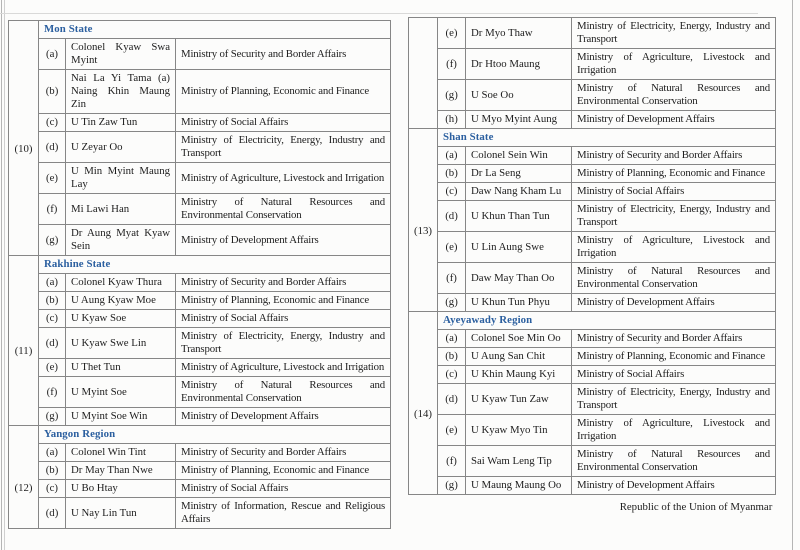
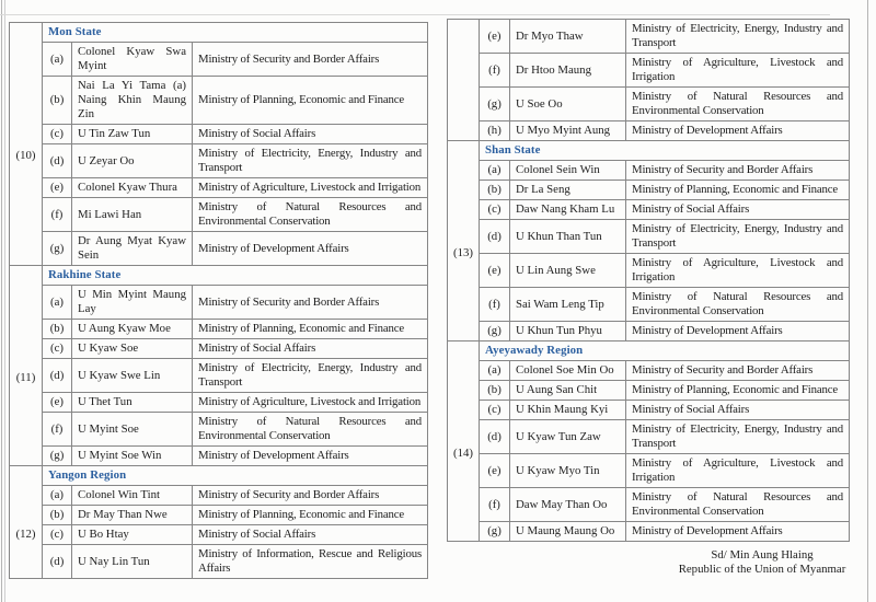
  (10)	Mon State
  (a)	Colonel Kyaw Swa Myint	Ministry of Security and Border Affairs
  (b)	Nai La Yi Tama (a) Naing Khin Maung Zin	Ministry of Planning, Economic and Finance
  (c)	U Tin Zaw Tun	Ministry of Social Affairs
  (d)	U Zeyar Oo	Ministry of Electricity, Energy, Industry and Transport
- (e)	U Min Myint Maung Lay	Ministry of Agriculture, Livestock and Irrigation
+ (e)	Colonel Kyaw Thura	Ministry of Agriculture, Livestock and Irrigation
  (f)	Mi Lawi Han	Ministry of Natural Resources and Environmental Conservation
  (g)	Dr Aung Myat Kyaw Sein	Ministry of Development Affairs
  (11)	Rakhine State
- (a)	Colonel Kyaw Thura	Ministry of Security and Border Affairs
+ (a)	U Min Myint Maung Lay	Ministry of Security and Border Affairs
  (b)	U Aung Kyaw Moe	Ministry of Planning, Economic and Finance
  (c)	U Kyaw Soe	Ministry of Social Affairs
  (d)	U Kyaw Swe Lin	Ministry of Electricity, Energy, Industry and Transport
  (e)	U Thet Tun	Ministry of Agriculture, Livestock and Irrigation
  (f)	U Myint Soe	Ministry of Natural Resources and Environmental Conservation
  (g)	U Myint Soe Win	Ministry of Development Affairs
  (12)	Yangon Region
  (a)	Colonel Win Tint	Ministry of Security and Border Affairs
  (b)	Dr May Than Nwe	Ministry of Planning, Economic and Finance
  (c)	U Bo Htay	Ministry of Social Affairs
  (d)	U Nay Lin Tun	Ministry of Information, Rescue and Religious Affairs
  	(e)	Dr Myo Thaw	Ministry of Electricity, Energy, Industry and Transport
  (f)	Dr Htoo Maung	Ministry of Agriculture, Livestock and Irrigation
  (g)	U Soe Oo	Ministry of Natural Resources and Environmental Conservation
  (h)	U Myo Myint Aung	Ministry of Development Affairs
  (13)	Shan State
  (a)	Colonel Sein Win	Ministry of Security and Border Affairs
  (b)	Dr La Seng	Ministry of Planning, Economic and Finance
  (c)	Daw Nang Kham Lu	Ministry of Social Affairs
  (d)	U Khun Than Tun	Ministry of Electricity, Energy, Industry and Transport
  (e)	U Lin Aung Swe	Ministry of Agriculture, Livestock and Irrigation
- (f)	Daw May Than Oo	Ministry of Natural Resources and Environmental Conservation
+ (f)	Sai Wam Leng Tip	Ministry of Natural Resources and Environmental Conservation
  (g)	U Khun Tun Phyu	Ministry of Development Affairs
  (14)	Ayeyawady Region
  (a)	Colonel Soe Min Oo	Ministry of Security and Border Affairs
  (b)	U Aung San Chit	Ministry of Planning, Economic and Finance
  (c)	U Khin Maung Kyi	Ministry of Social Affairs
  (d)	U Kyaw Tun Zaw	Ministry of Electricity, Energy, Industry and Transport
  (e)	U Kyaw Myo Tin	Ministry of Agriculture, Livestock and Irrigation
- (f)	Sai Wam Leng Tip	Ministry of Natural Resources and Environmental Conservation
+ (f)	Daw May Than Oo	Ministry of Natural Resources and Environmental Conservation
  (g)	U Maung Maung Oo	Ministry of Development Affairs
+ Sd/ Min Aung Hlaing
  Republic of the Union of Myanmar
